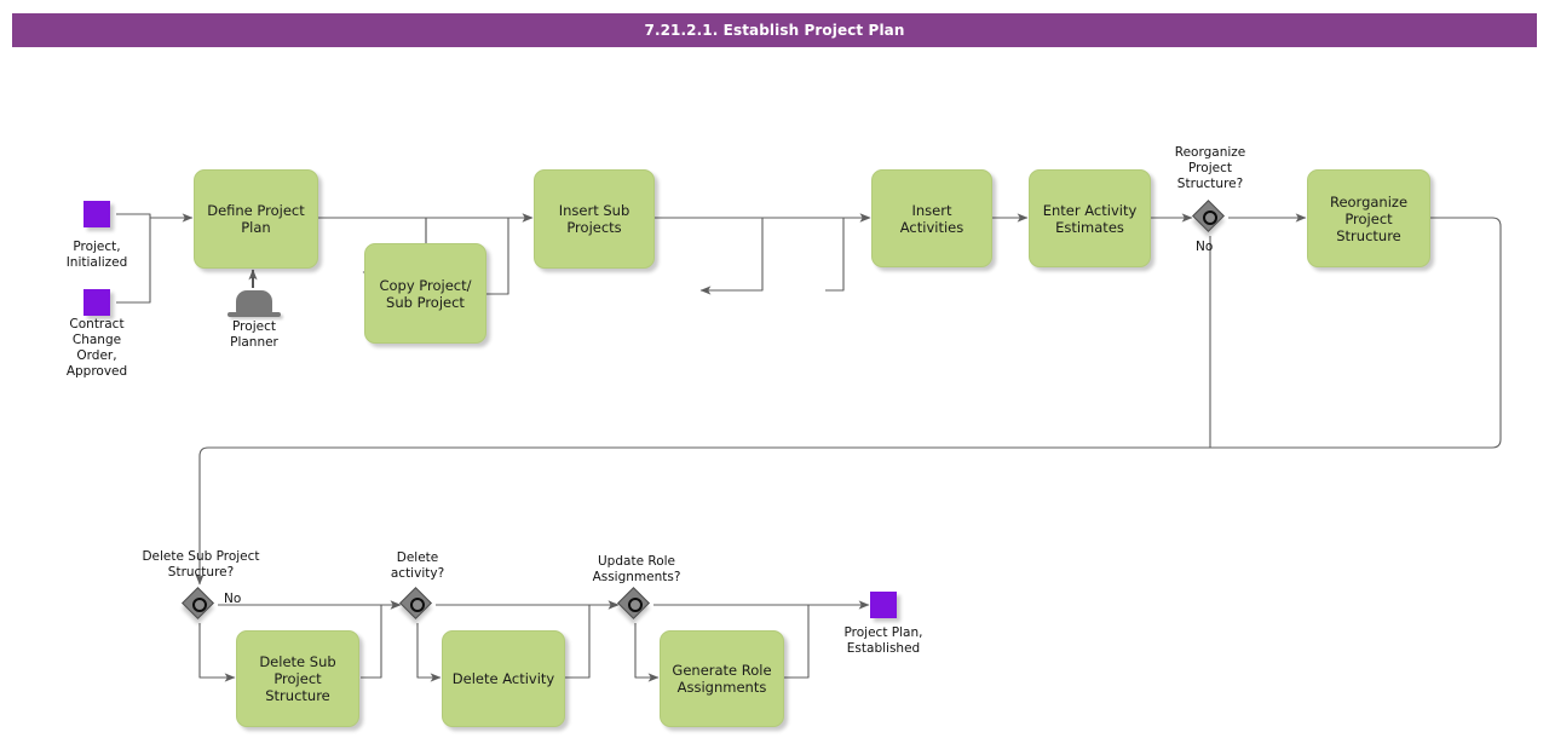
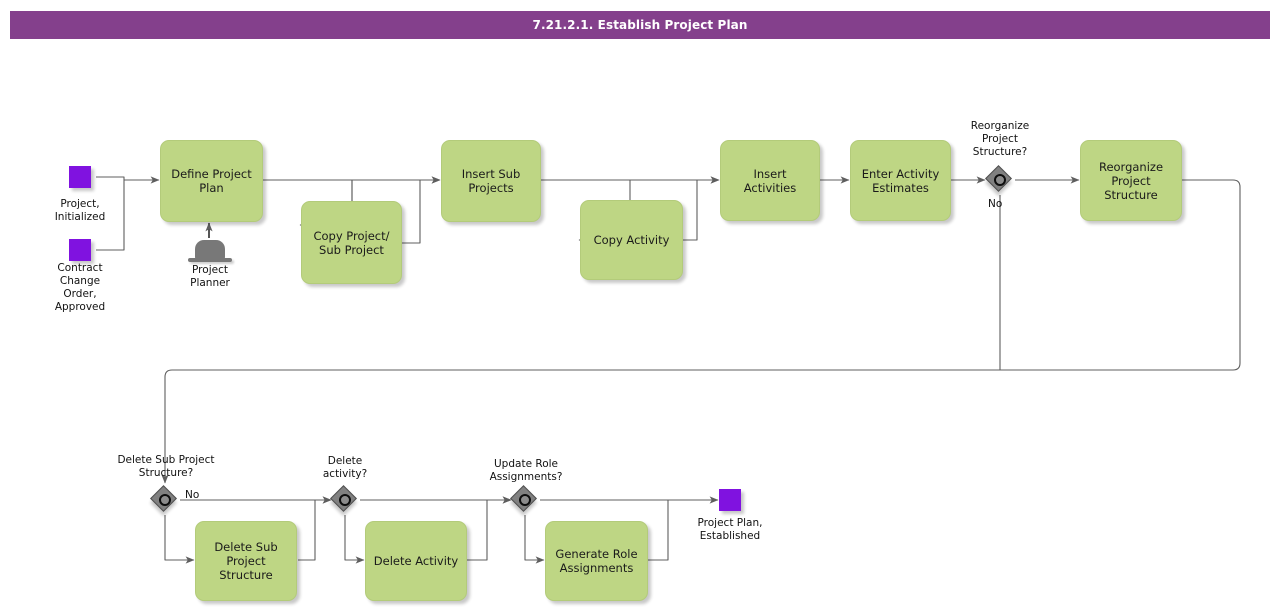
  7.21.2.1. Establish Project Plan
  Project,
  Initialized
  Contract
  Change
  Order,
  Approved
  Project Plan,
  Established
  Define Project
  Plan
  Copy Project/
  Sub Project
  Insert Sub
  Projects
+ Copy Activity
  Insert Activities
  Enter Activity
  Estimates
  Reorganize
  Project
  Structure
  Delete Sub
  Project
  Structure
  Delete Activity
  Generate Role
  Assignments
  Reorganize
  Project
  Structure?
  No
  Delete Sub Project
  Structure?
  No
  Delete
  activity?
  Update Role
  Assignments?
  Project
  Planner
